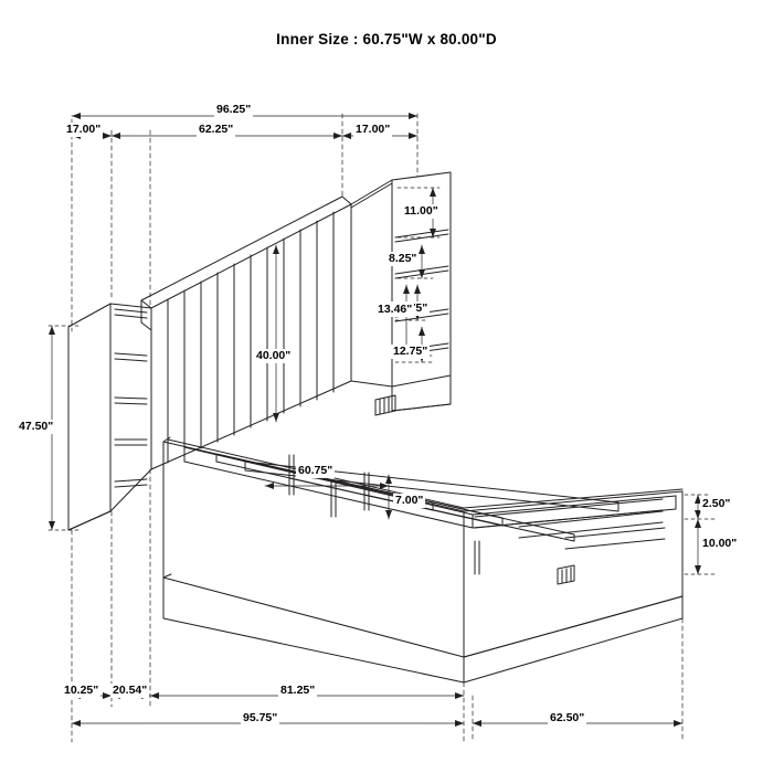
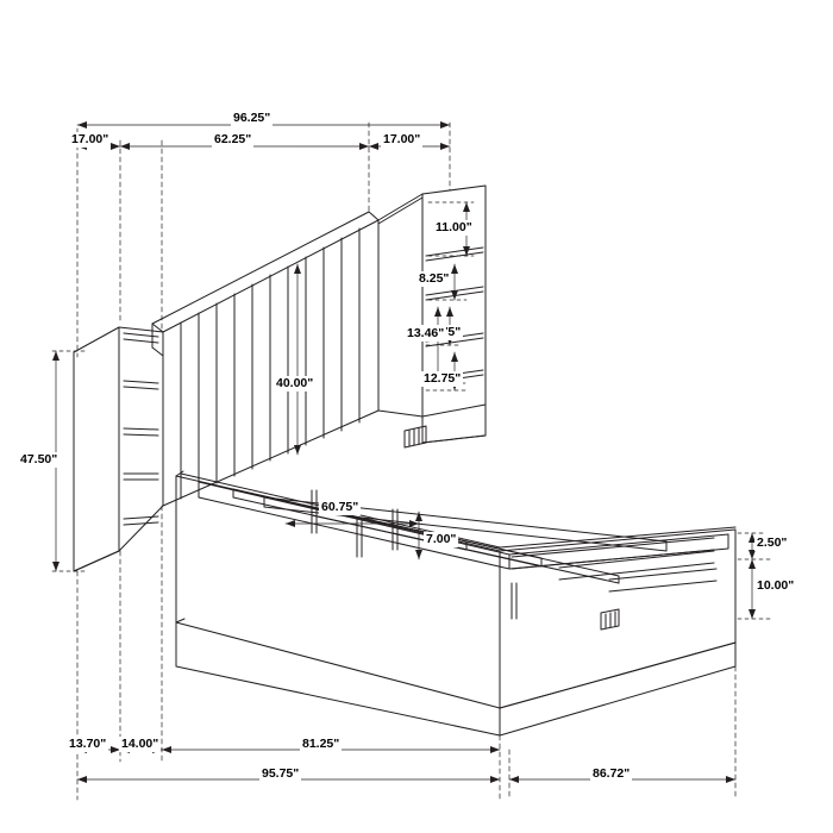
- Inner Size : 60.75"W x 80.00"D
  96.25"
  17.00"
  62.25"
  17.00"
  11.00"
  8.25"
  13.46"
  12.75"
  40.00"
  47.50"
  60.75"
  7.00"
  2.50"
  10.00"
- 10.25"
+ 13.70"
- 20.54"
+ 14.00"
  81.25"
  95.75"
- 62.50"
+ 86.72"
